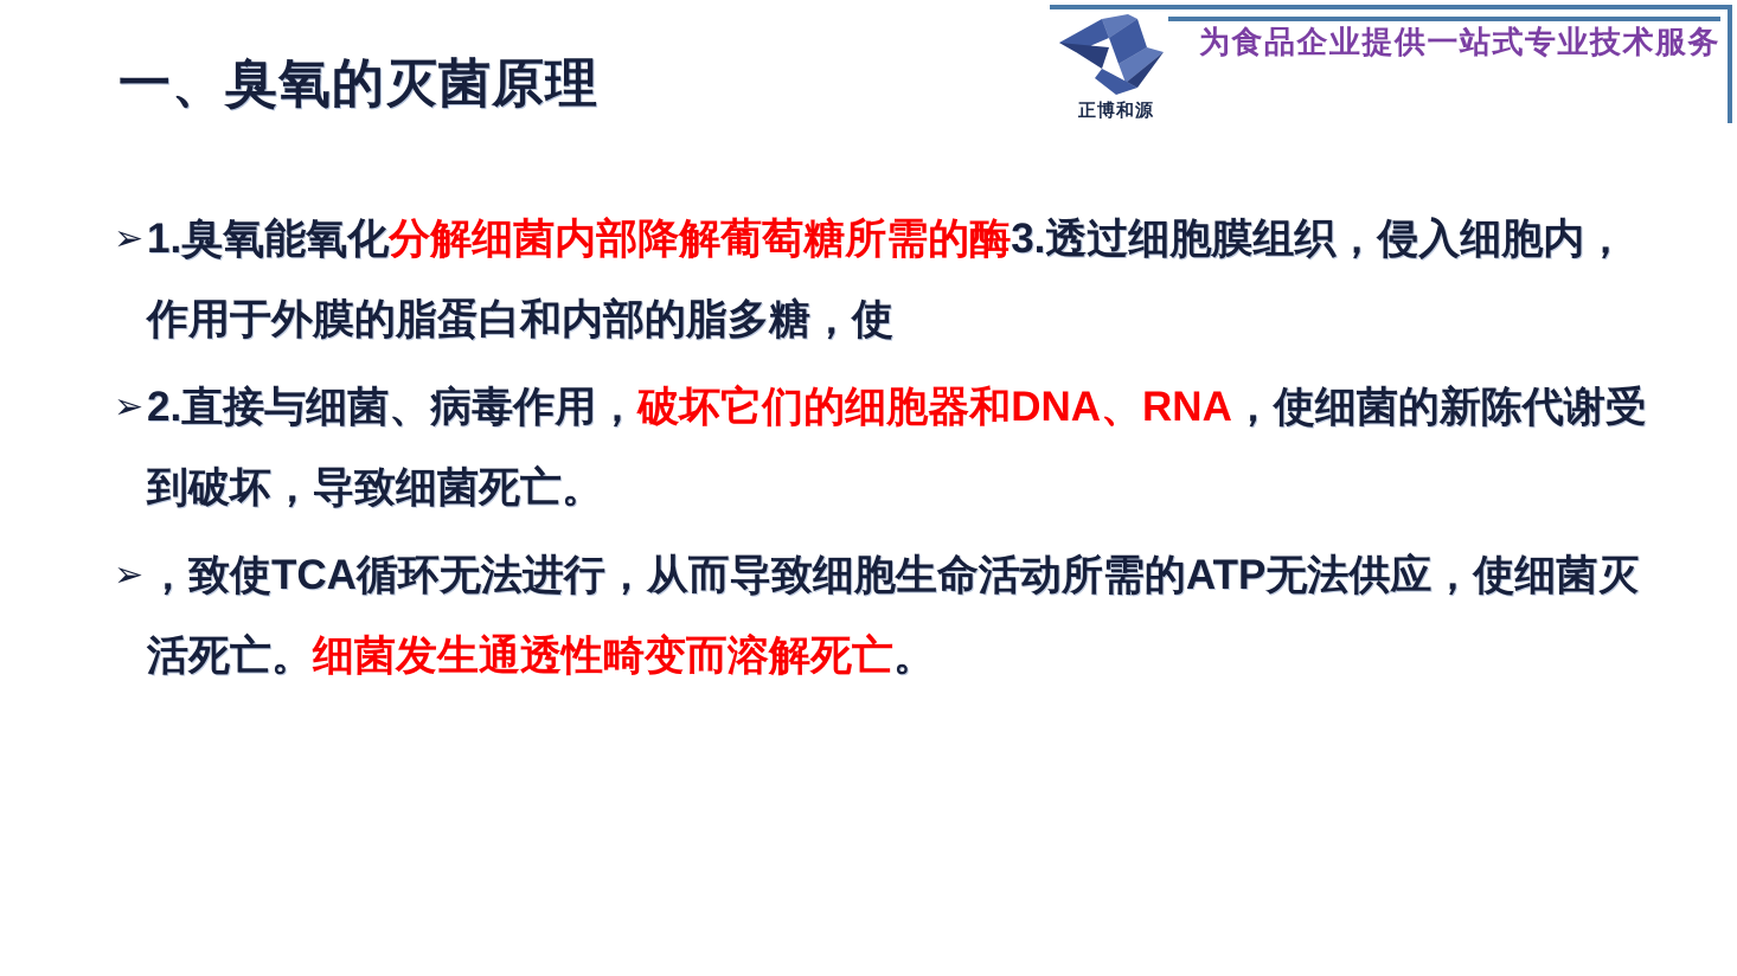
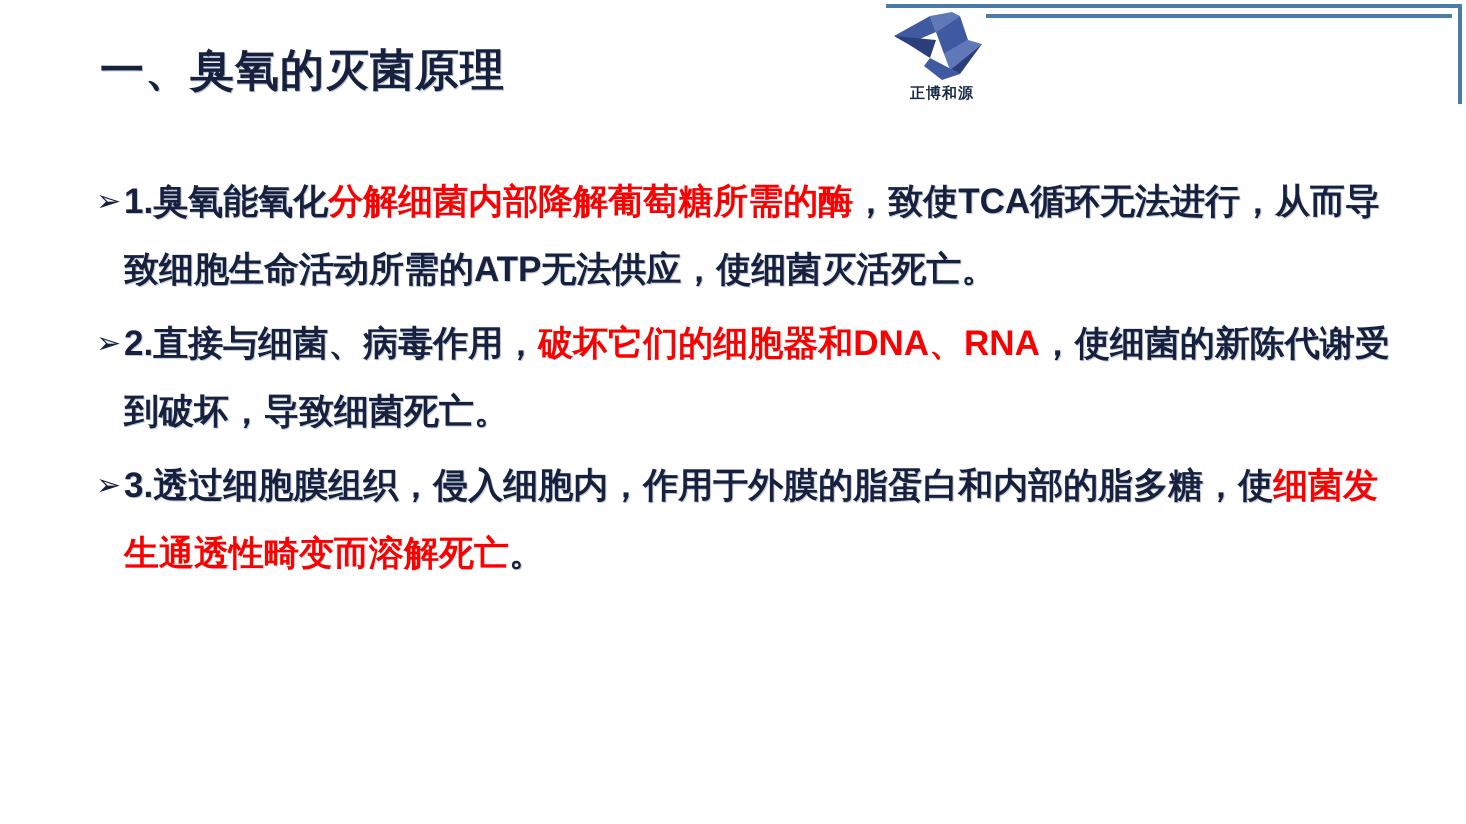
  正博和源
- 为食品企业提供一站式专业技术服务
  一、臭氧的灭菌原理
  ➢
- 1.臭氧能氧化分解细菌内部降解葡萄糖所需的酶3.透过细胞膜组织，侵入细胞内，作用于外膜的脂蛋白和内部的脂多糖，使
+ 1.臭氧能氧化分解细菌内部降解葡萄糖所需的酶，致使TCA循环无法进行，从而导致细胞生命活动所需的ATP无法供应，使细菌灭活死亡。
  ➢
  2.直接与细菌、病毒作用，破坏它们的细胞器和DNA、RNA，使细菌的新陈代谢受到破坏，导致细菌死亡。
  ➢
- ，致使TCA循环无法进行，从而导致细胞生命活动所需的ATP无法供应，使细菌灭活死亡。细菌发生通透性畸变而溶解死亡。
+ 3.透过细胞膜组织，侵入细胞内，作用于外膜的脂蛋白和内部的脂多糖，使细菌发生通透性畸变而溶解死亡。
